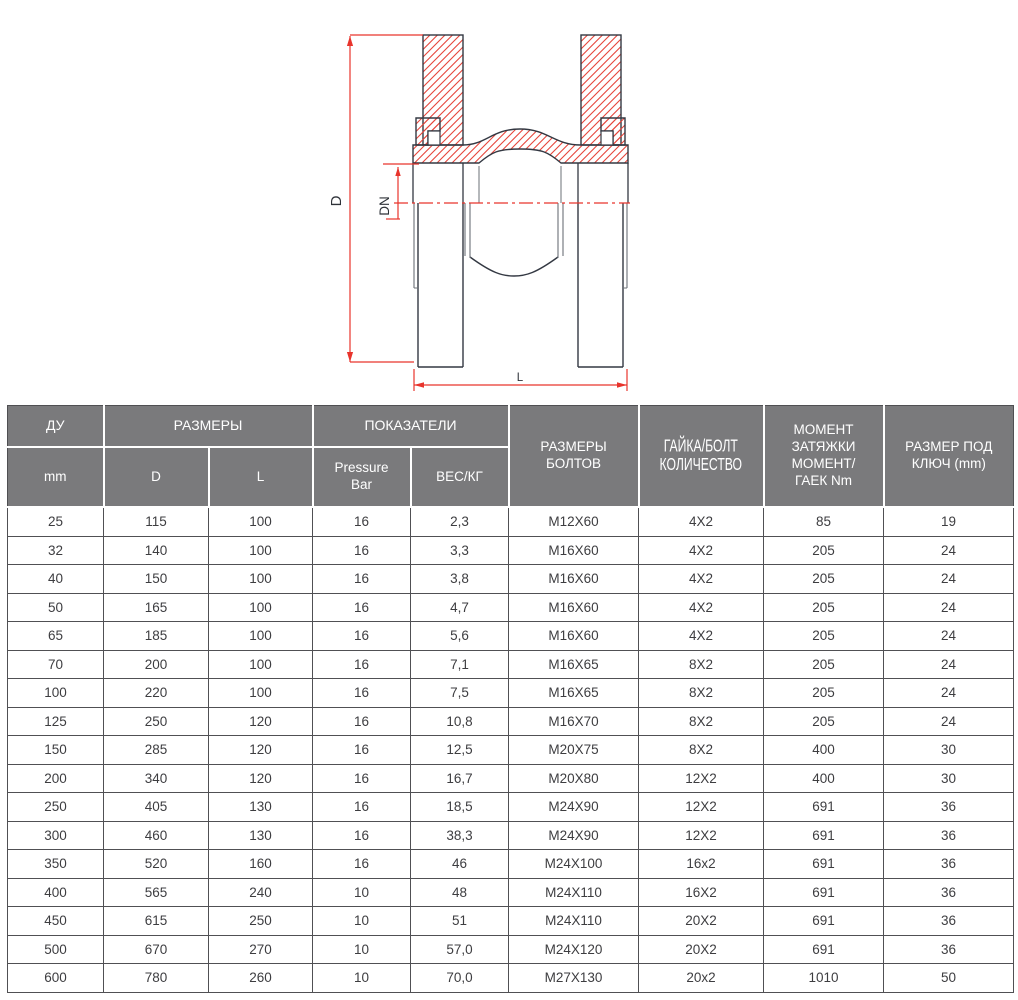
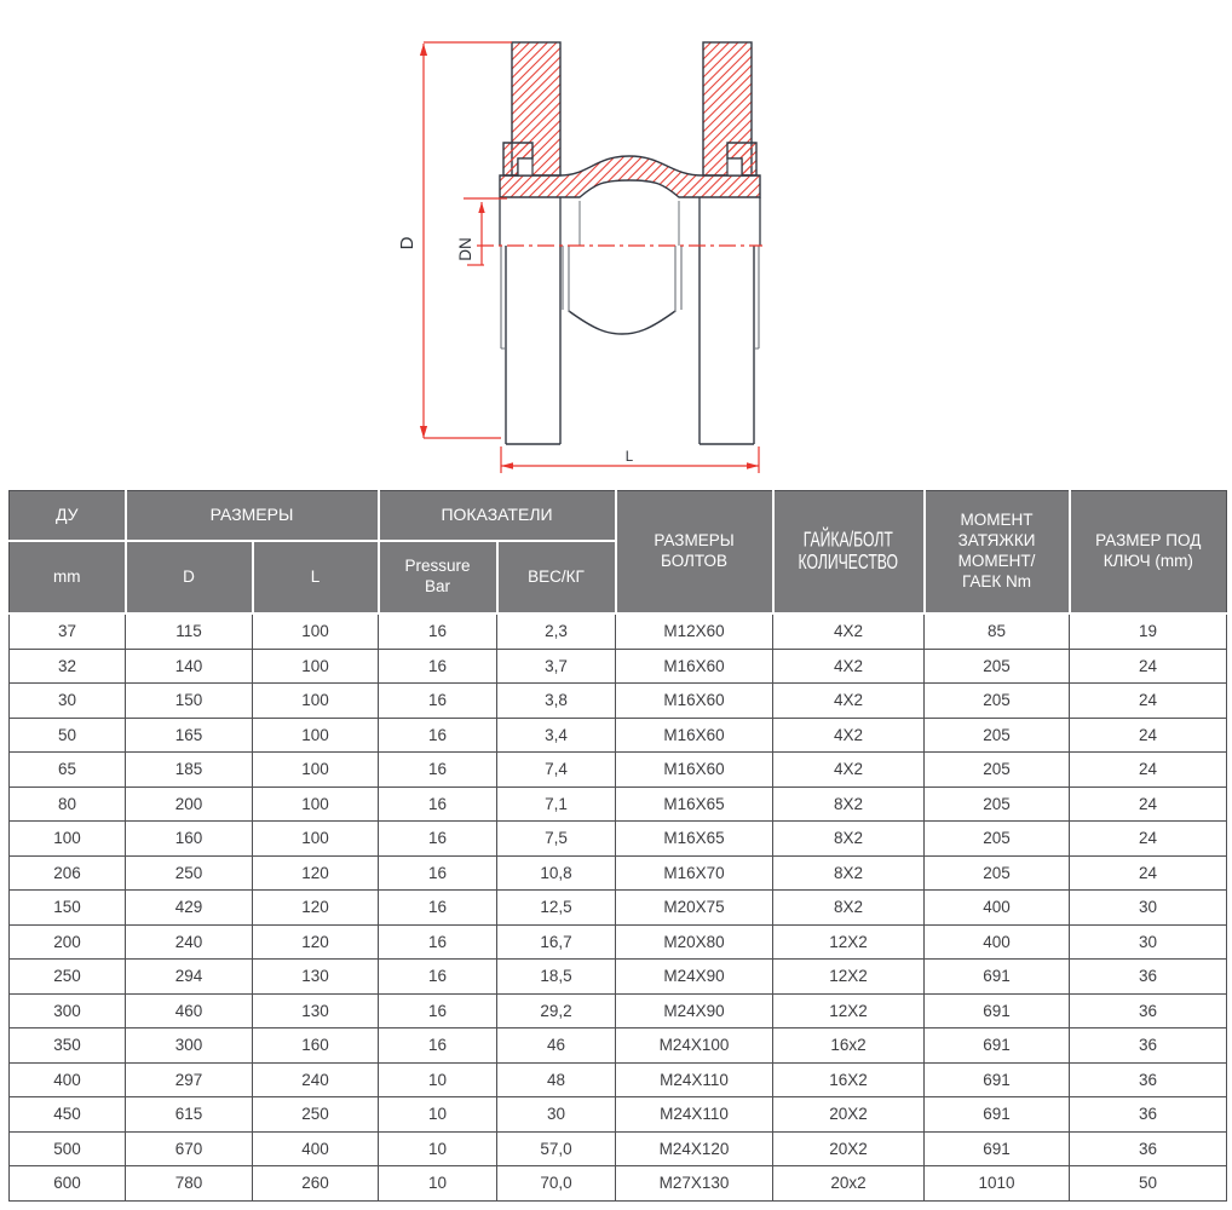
  L
  ДУ	РАЗМЕРЫ	ПОКАЗАТЕЛИ	РАЗМЕРЫ БОЛТОВ	ГАЙКА/БОЛТ КОЛИЧЕСТВО	МОМЕНТ ЗАТЯЖКИ МОМЕНТ/ ГАЕК Nm	РАЗМЕР ПОД КЛЮЧ (mm)
  mm	D	L	Pressure Bar	ВЕС/КГ
- 25	115	100	16	2,3	M12X60	4X2	85	19
+ 37	115	100	16	2,3	M12X60	4X2	85	19
- 32	140	100	16	3,3	M16X60	4X2	205	24
+ 32	140	100	16	3,7	M16X60	4X2	205	24
- 40	150	100	16	3,8	M16X60	4X2	205	24
+ 30	150	100	16	3,8	M16X60	4X2	205	24
- 50	165	100	16	4,7	M16X60	4X2	205	24
+ 50	165	100	16	3,4	M16X60	4X2	205	24
- 65	185	100	16	5,6	M16X60	4X2	205	24
+ 65	185	100	16	7,4	M16X60	4X2	205	24
- 70	200	100	16	7,1	M16X65	8X2	205	24
+ 80	200	100	16	7,1	M16X65	8X2	205	24
- 100	220	100	16	7,5	M16X65	8X2	205	24
+ 100	160	100	16	7,5	M16X65	8X2	205	24
- 125	250	120	16	10,8	M16X70	8X2	205	24
+ 206	250	120	16	10,8	M16X70	8X2	205	24
- 150	285	120	16	12,5	M20X75	8X2	400	30
+ 150	429	120	16	12,5	M20X75	8X2	400	30
- 200	340	120	16	16,7	M20X80	12X2	400	30
+ 200	240	120	16	16,7	M20X80	12X2	400	30
- 250	405	130	16	18,5	M24X90	12X2	691	36
+ 250	294	130	16	18,5	M24X90	12X2	691	36
- 300	460	130	16	38,3	M24X90	12X2	691	36
+ 300	460	130	16	29,2	M24X90	12X2	691	36
- 350	520	160	16	46	M24X100	16x2	691	36
+ 350	300	160	16	46	M24X100	16x2	691	36
- 400	565	240	10	48	M24X110	16X2	691	36
+ 400	297	240	10	48	M24X110	16X2	691	36
- 450	615	250	10	51	M24X110	20X2	691	36
+ 450	615	250	10	30	M24X110	20X2	691	36
- 500	670	270	10	57,0	M24X120	20X2	691	36
+ 500	670	400	10	57,0	M24X120	20X2	691	36
  600	780	260	10	70,0	M27X130	20x2	1010	50
